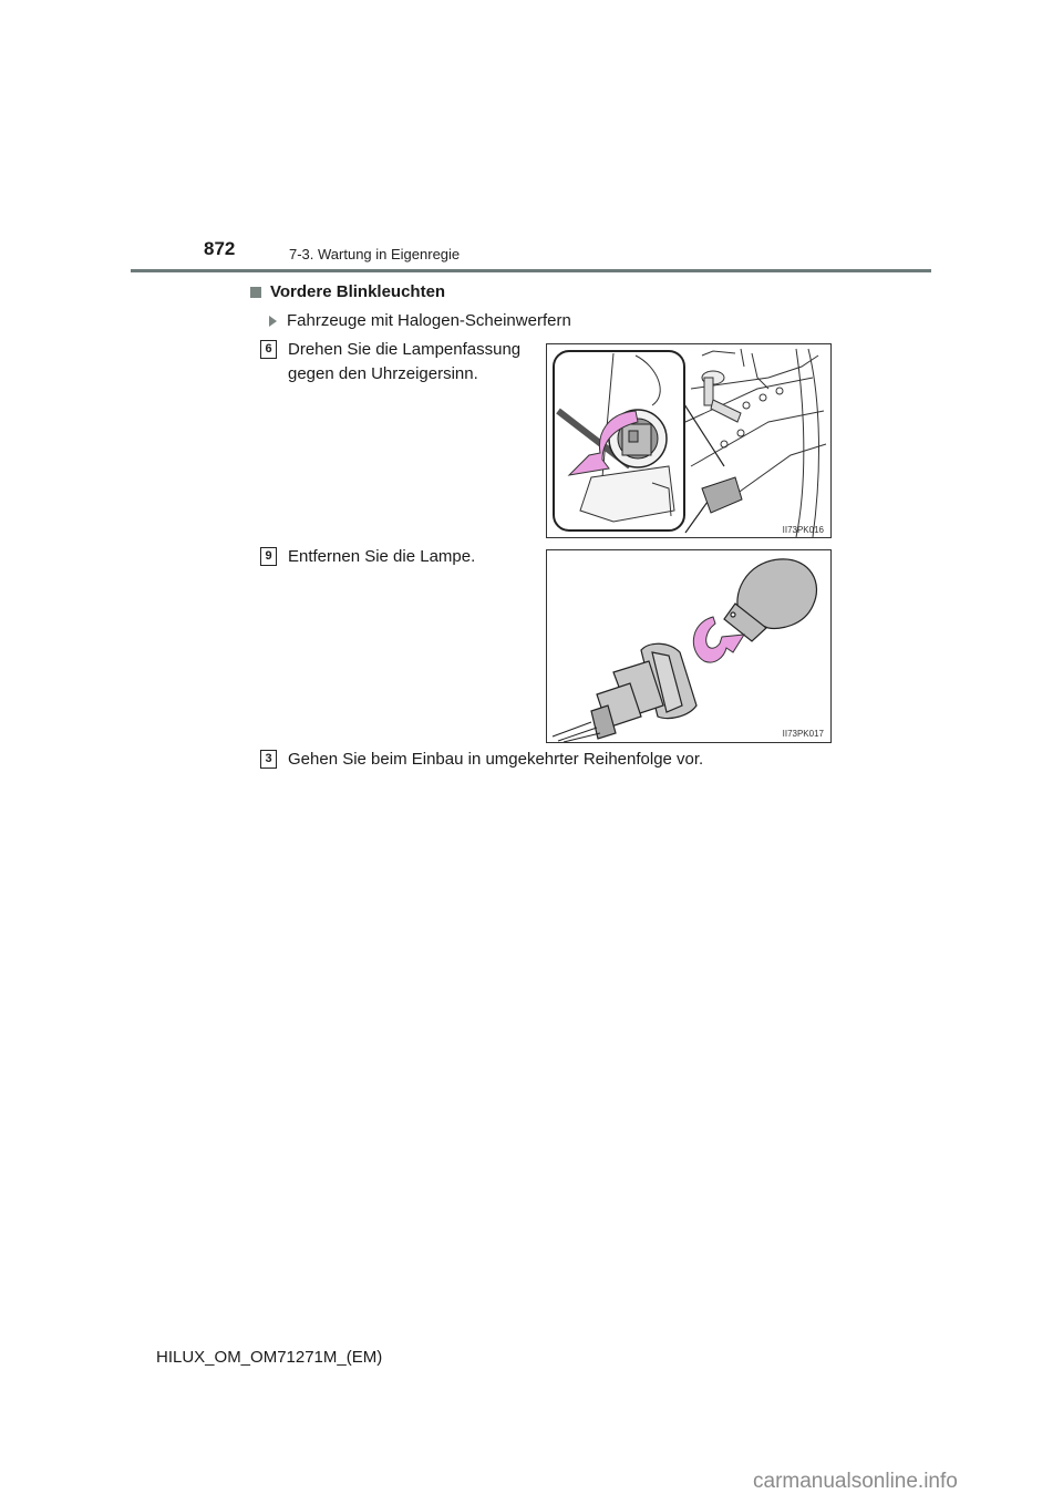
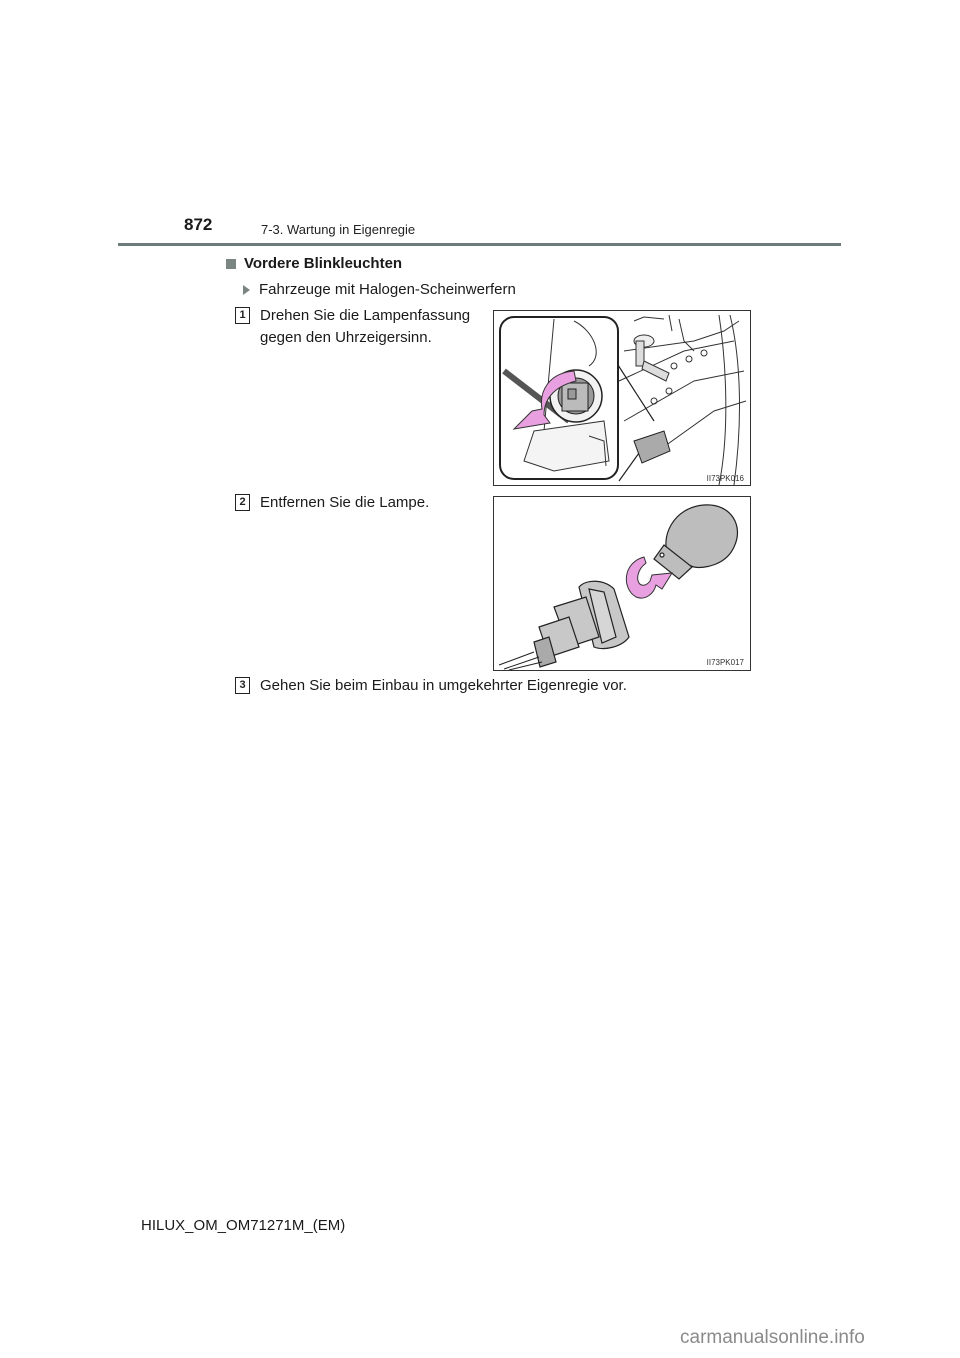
  872
  7-3. Wartung in Eigenregie
  Vordere Blinkleuchten
  Fahrzeuge mit Halogen-Scheinwerfern
- 6
+ 1
  Drehen Sie die Lampenfassung
  gegen den Uhrzeigersinn.
  II73PK016
- 9
+ 2
  Entfernen Sie die Lampe.
  II73PK017
  3
- Gehen Sie beim Einbau in umgekehrter Reihenfolge vor.
+ Gehen Sie beim Einbau in umgekehrter Eigenregie vor.
  HILUX_OM_OM71271M_(EM)
  carmanualsonline.info
